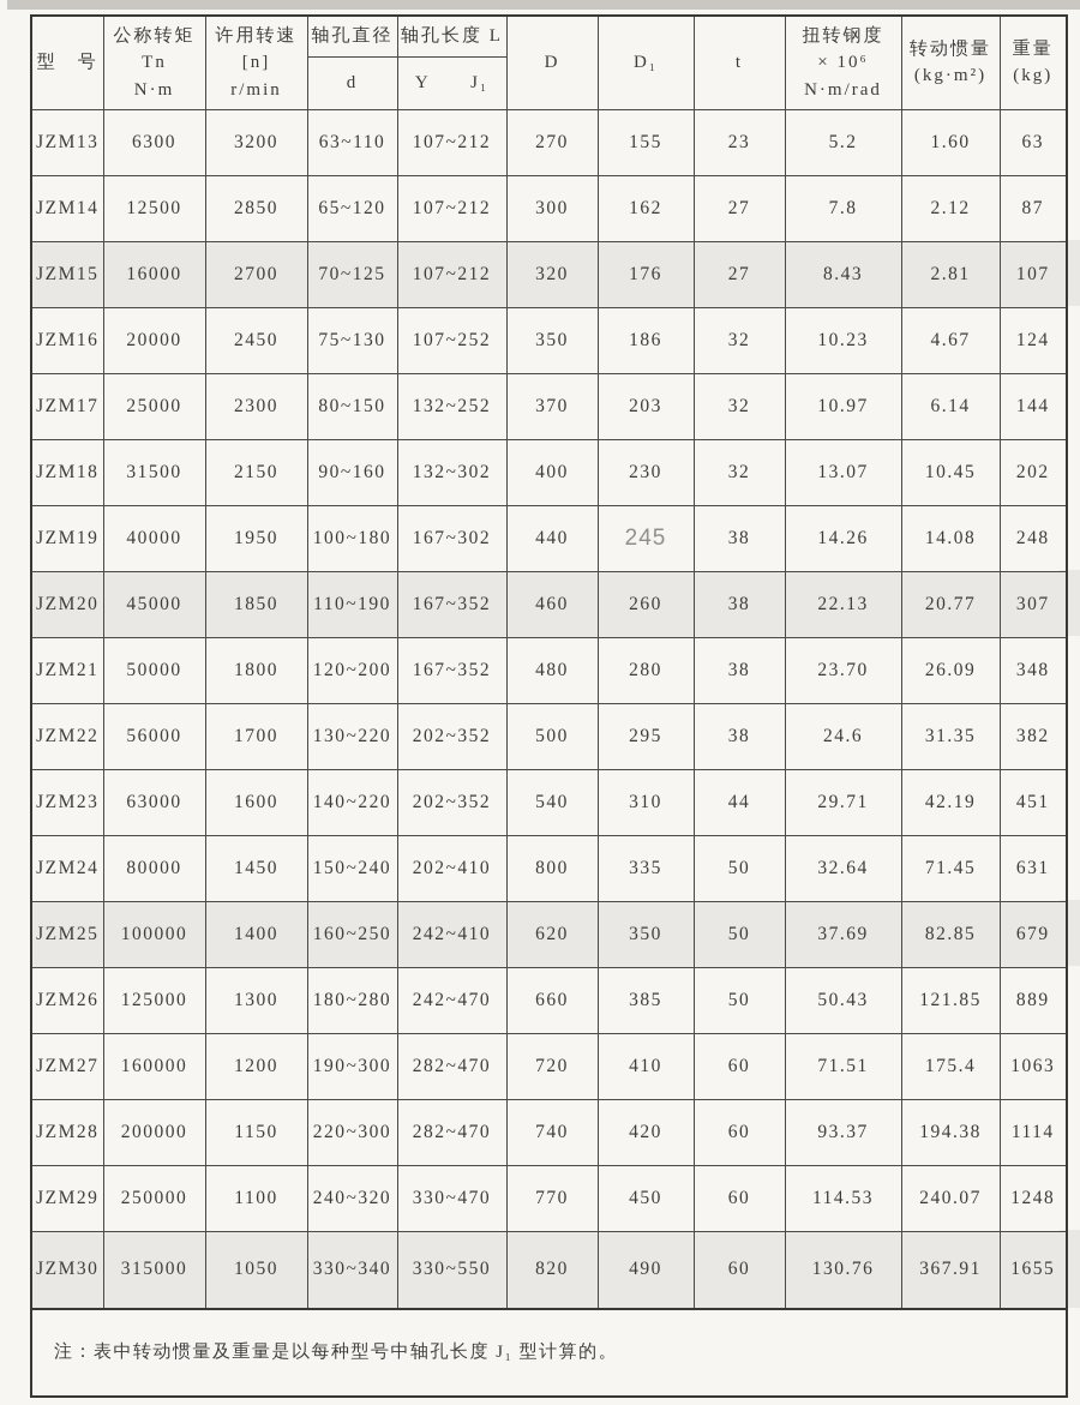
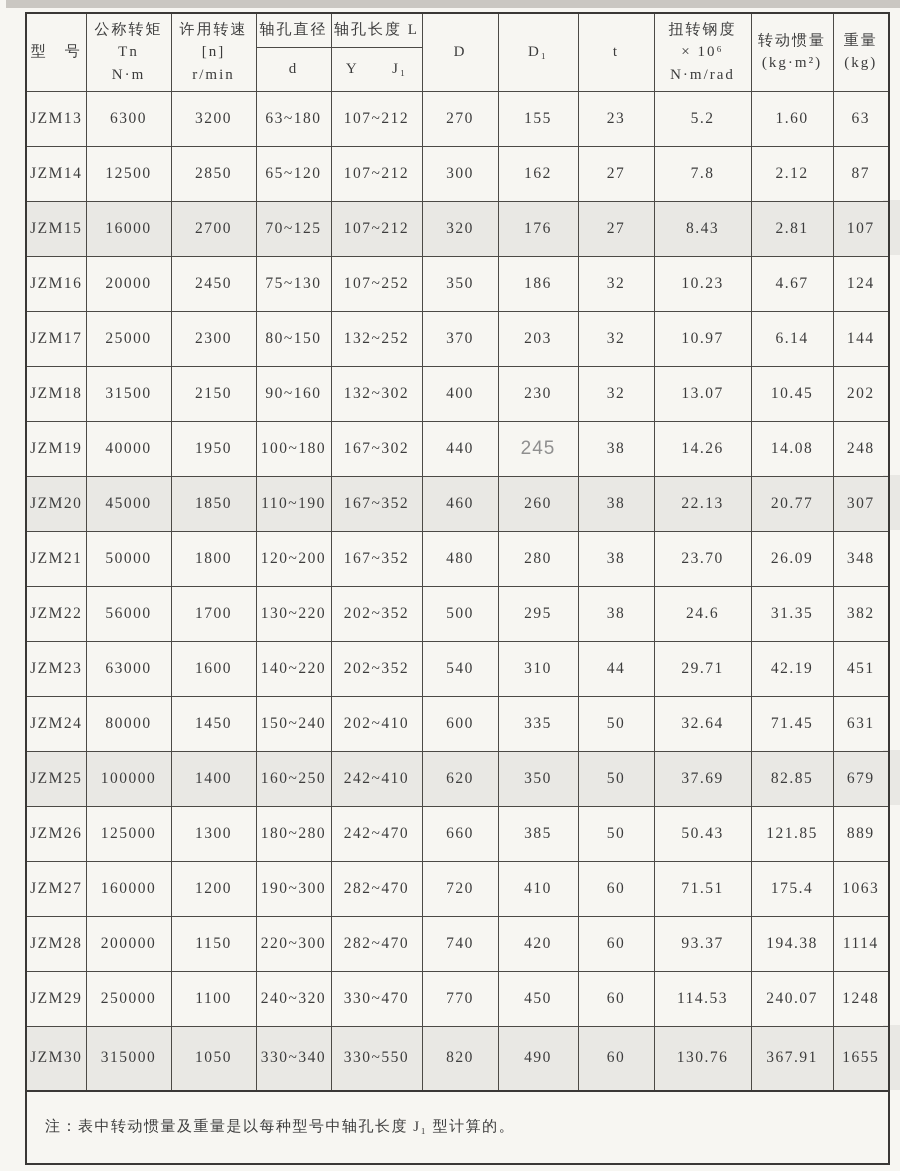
  型 号	公称转矩 Tn N·m	许用转速 [n] r/min	轴孔直径	轴孔长度 L	D	D₁	t	扭转钢度 × 10⁶ N·m/rad	转动惯量 (kg·m²)	重量 (kg)
  d	Y J₁
- JZM13	6300	3200	63~110	107~212	270	155	23	5.2	1.60	63
+ JZM13	6300	3200	63~180	107~212	270	155	23	5.2	1.60	63
  JZM14	12500	2850	65~120	107~212	300	162	27	7.8	2.12	87
  JZM15	16000	2700	70~125	107~212	320	176	27	8.43	2.81	107
  JZM16	20000	2450	75~130	107~252	350	186	32	10.23	4.67	124
  JZM17	25000	2300	80~150	132~252	370	203	32	10.97	6.14	144
  JZM18	31500	2150	90~160	132~302	400	230	32	13.07	10.45	202
  JZM19	40000	1950	100~180	167~302	440	245	38	14.26	14.08	248
  JZM20	45000	1850	110~190	167~352	460	260	38	22.13	20.77	307
  JZM21	50000	1800	120~200	167~352	480	280	38	23.70	26.09	348
  JZM22	56000	1700	130~220	202~352	500	295	38	24.6	31.35	382
  JZM23	63000	1600	140~220	202~352	540	310	44	29.71	42.19	451
- JZM24	80000	1450	150~240	202~410	800	335	50	32.64	71.45	631
+ JZM24	80000	1450	150~240	202~410	600	335	50	32.64	71.45	631
  JZM25	100000	1400	160~250	242~410	620	350	50	37.69	82.85	679
  JZM26	125000	1300	180~280	242~470	660	385	50	50.43	121.85	889
  JZM27	160000	1200	190~300	282~470	720	410	60	71.51	175.4	1063
  JZM28	200000	1150	220~300	282~470	740	420	60	93.37	194.38	1114
  JZM29	250000	1100	240~320	330~470	770	450	60	114.53	240.07	1248
  JZM30	315000	1050	330~340	330~550	820	490	60	130.76	367.91	1655
  注：表中转动惯量及重量是以每种型号中轴孔长度 J₁ 型计算的。
